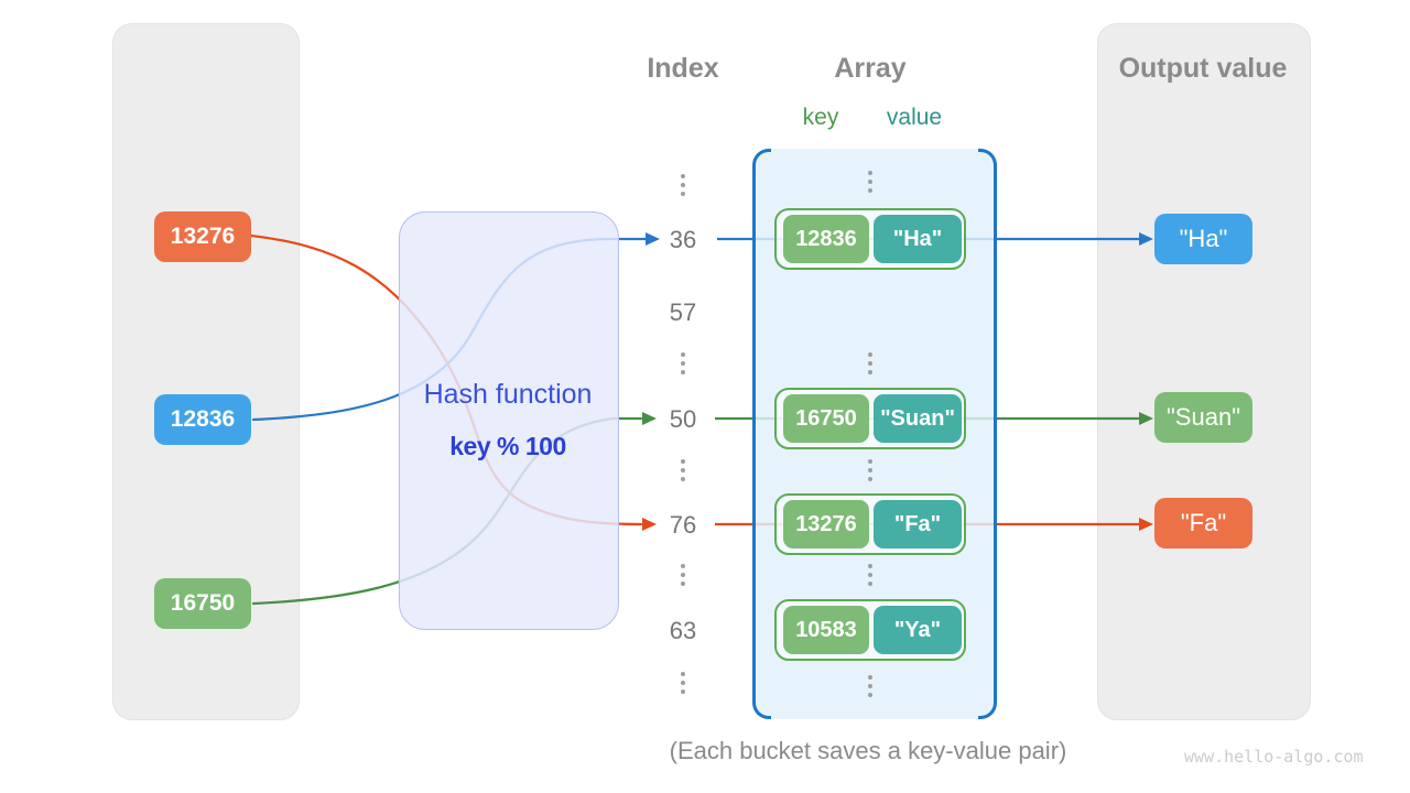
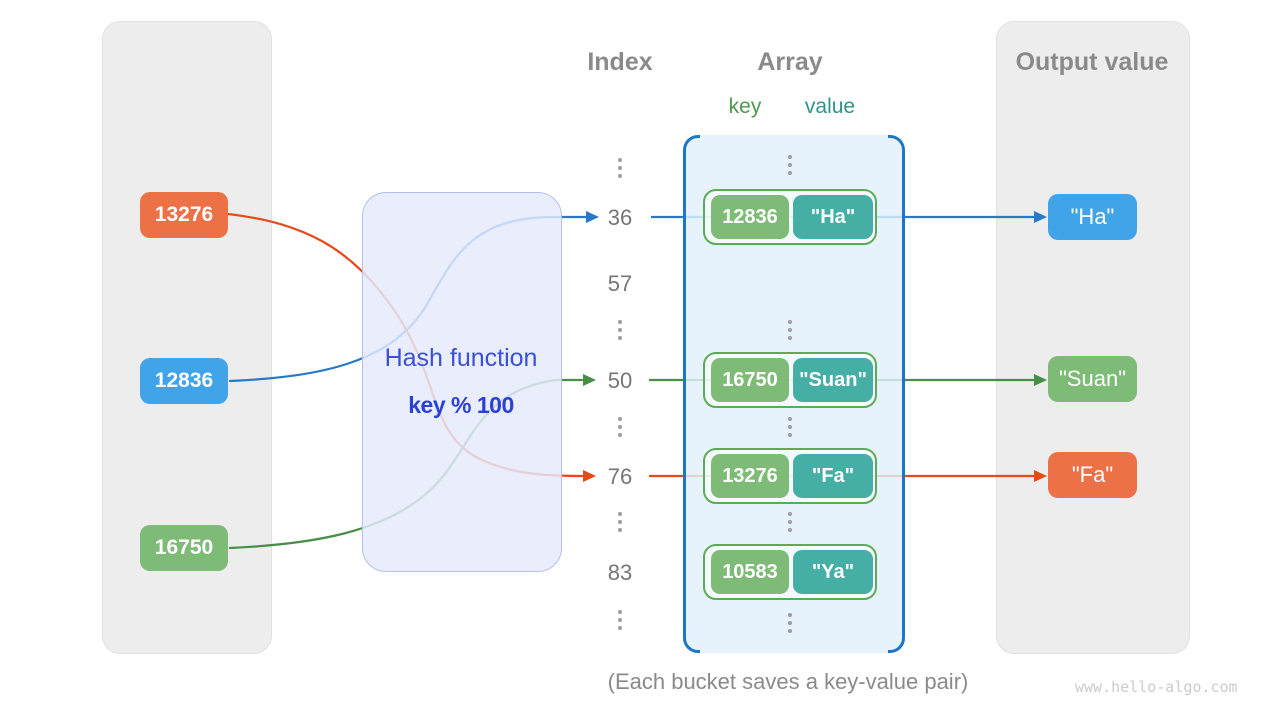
  Hash function
  key % 100
  Output value
  Index
  Array
  key
  value
  13276
  12836
  16750
  36
  57
  50
  76
- 63
+ 83
  12836
  "Ha"
  16750
  "Suan"
  13276
  "Fa"
  10583
  "Ya"
  "Ha"
  "Suan"
  "Fa"
  (Each bucket saves a key-value pair)
  www.hello-algo.com
